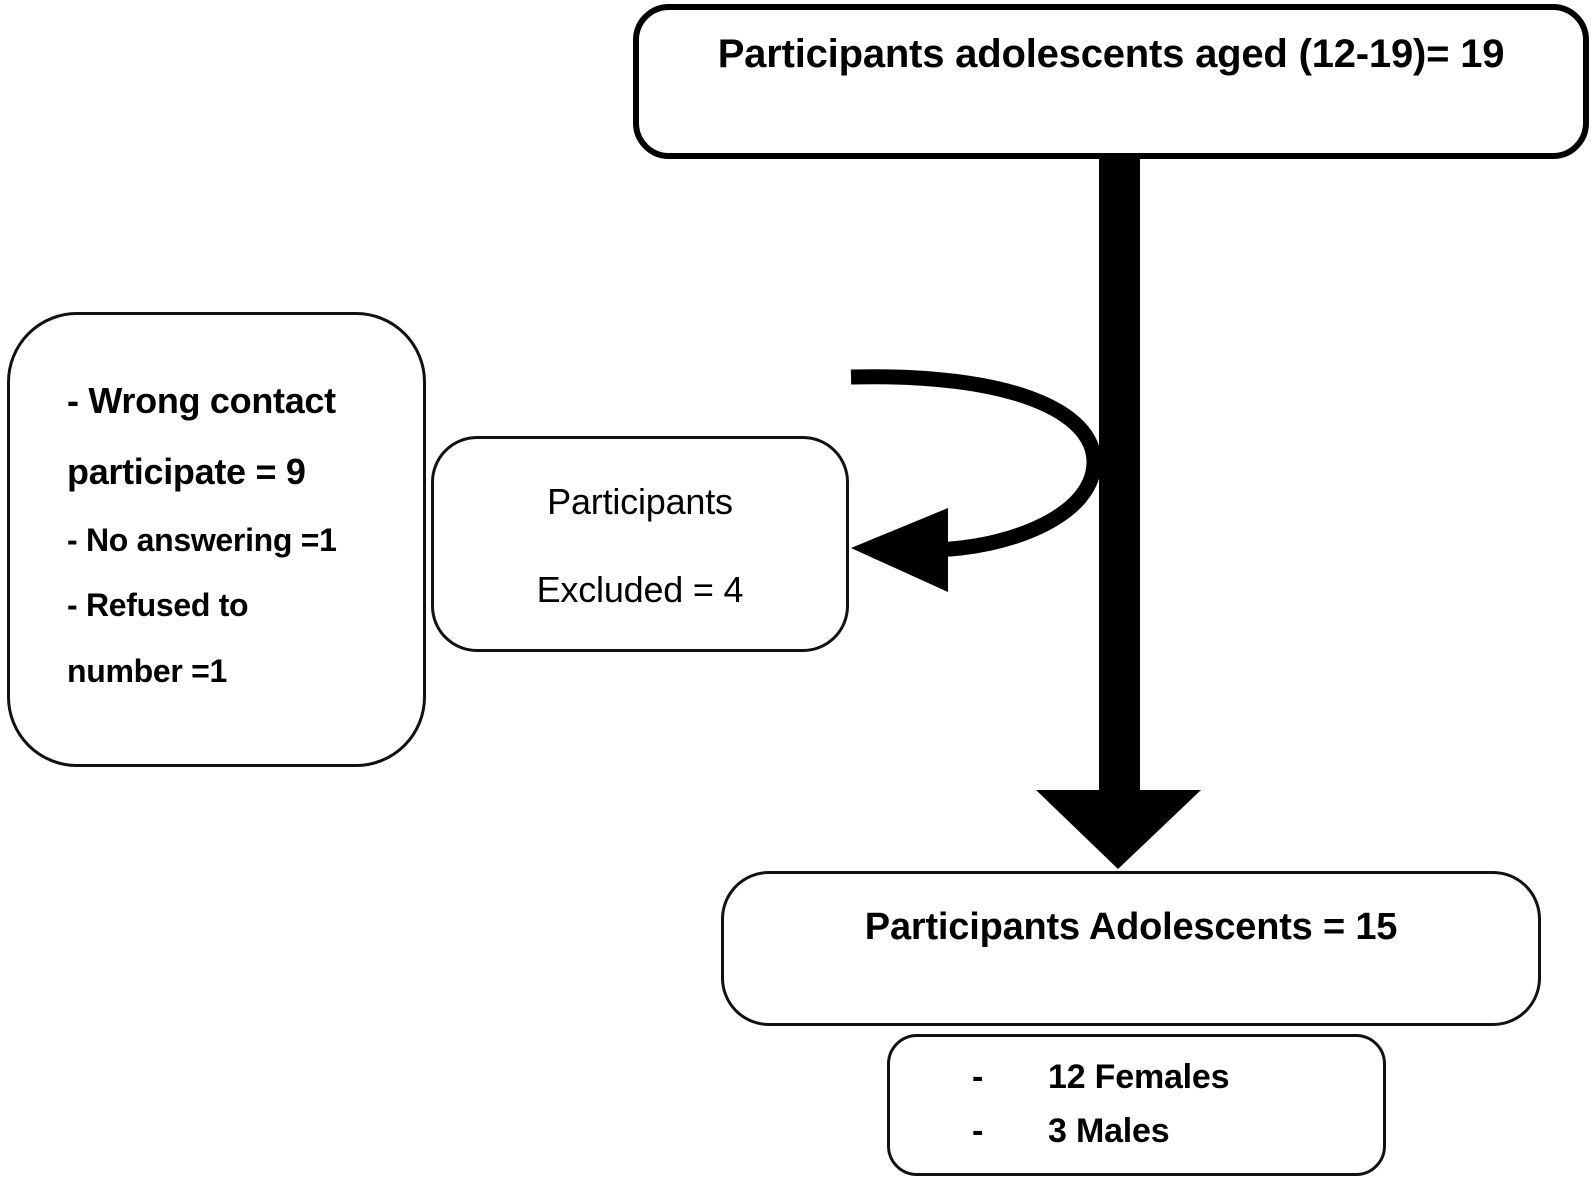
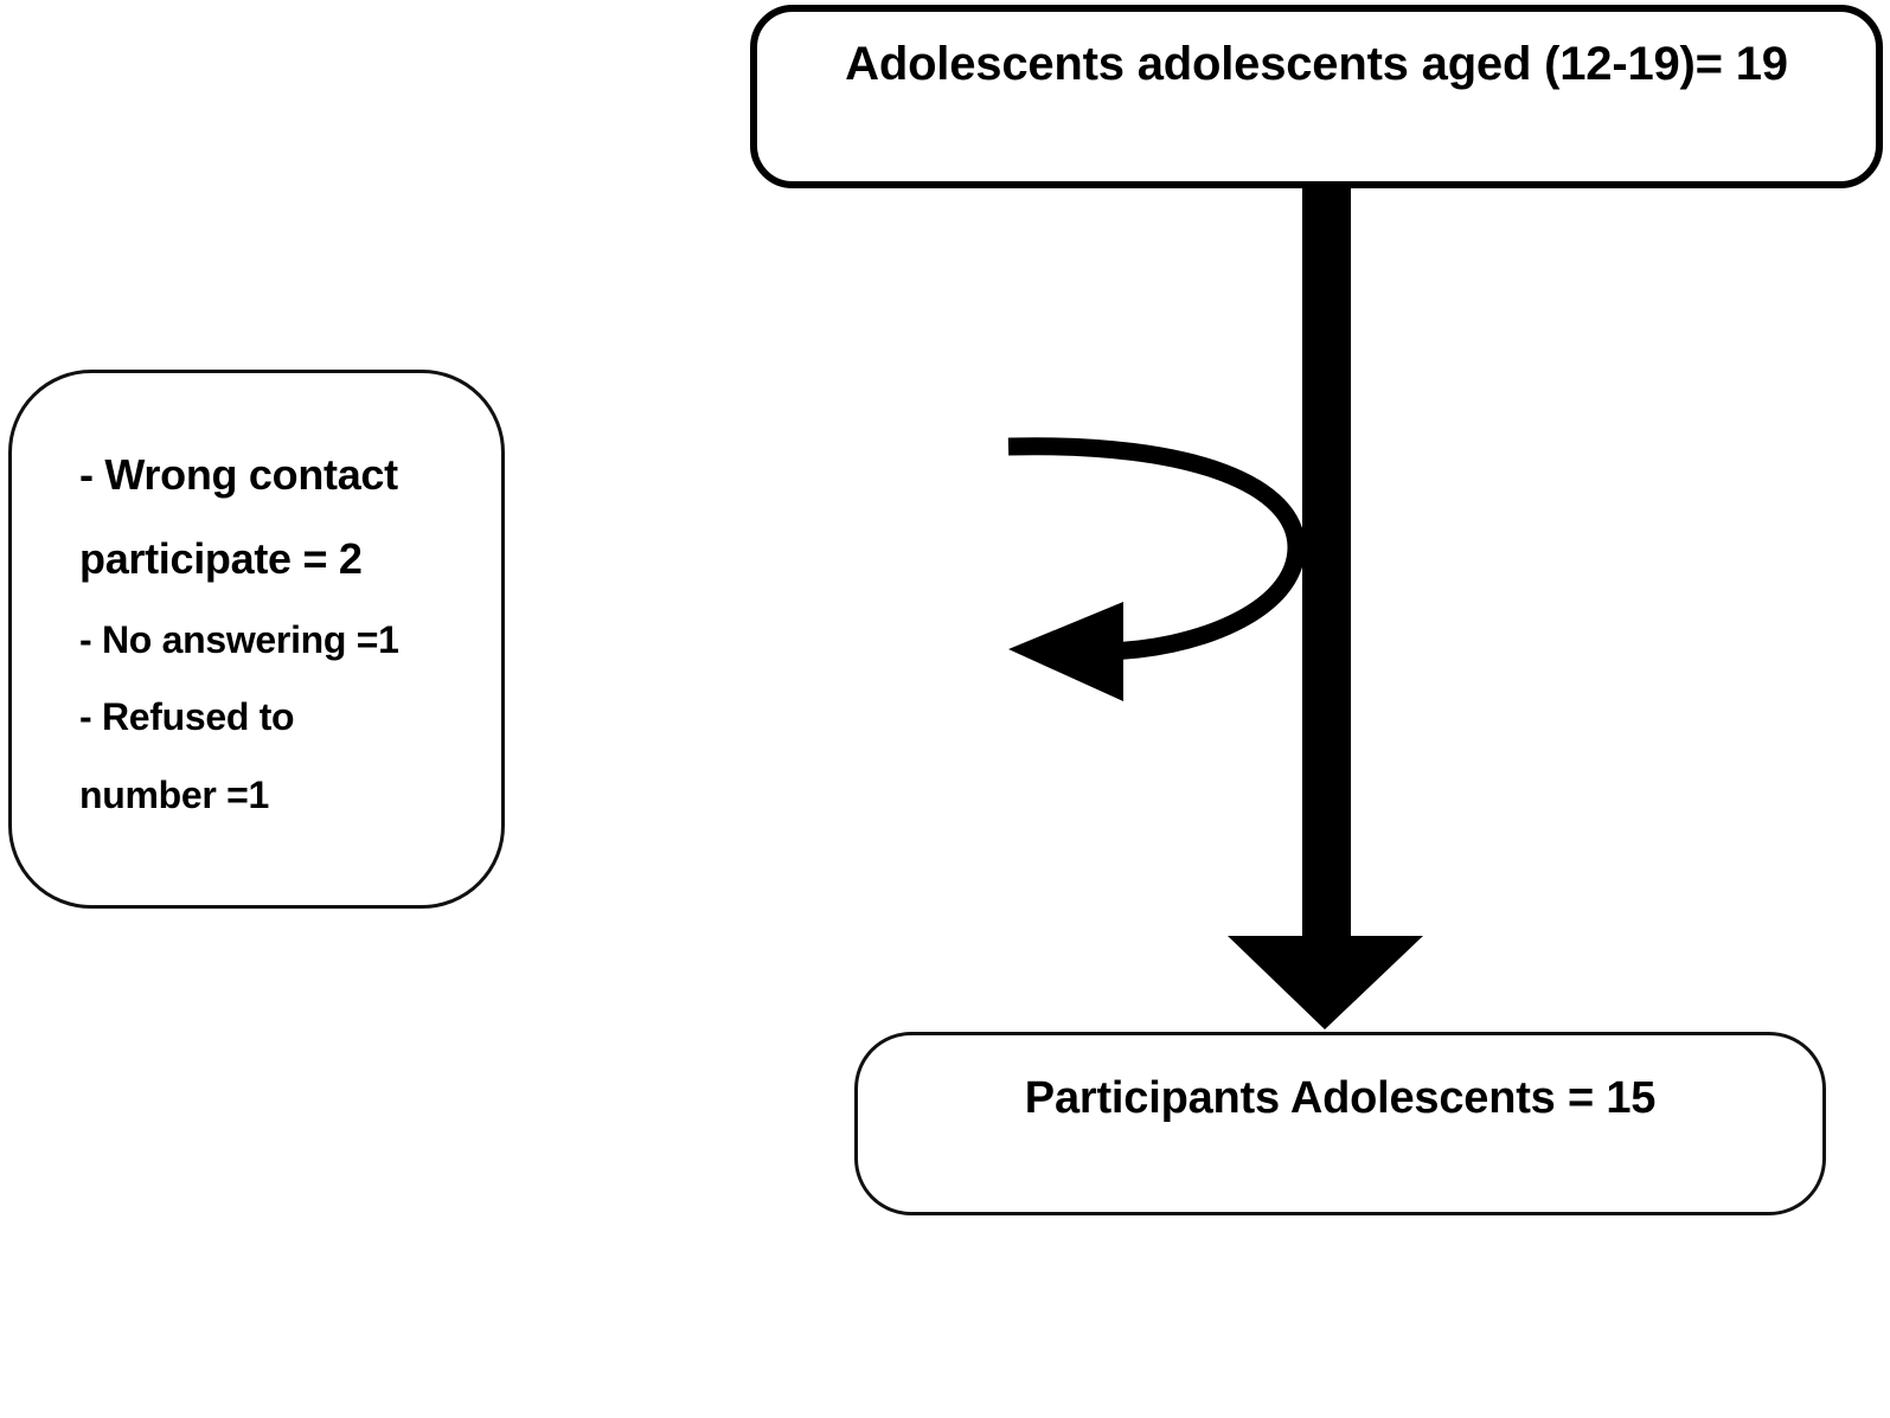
- Participants adolescents aged (12-19)= 19
+ Adolescents adolescents aged (12-19)= 19
  - Wrong contact
- participate = 9
+ participate = 2
  - No answering =1
  - Refused to
  number =1
- Participants
- Excluded = 4
  Participants Adolescents = 15
- - 12 Females
- - 3 Males
